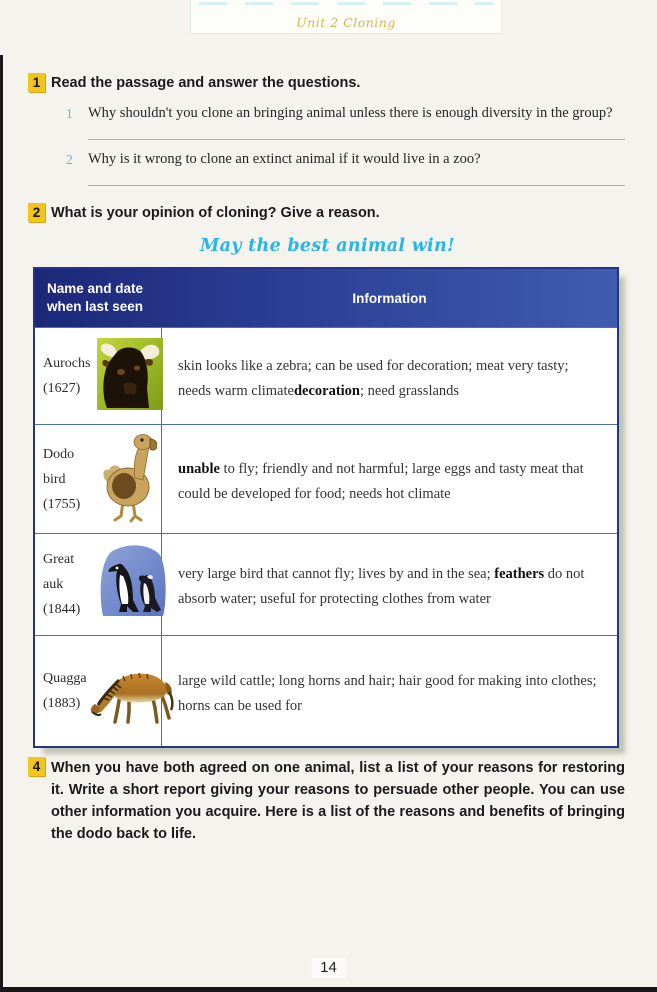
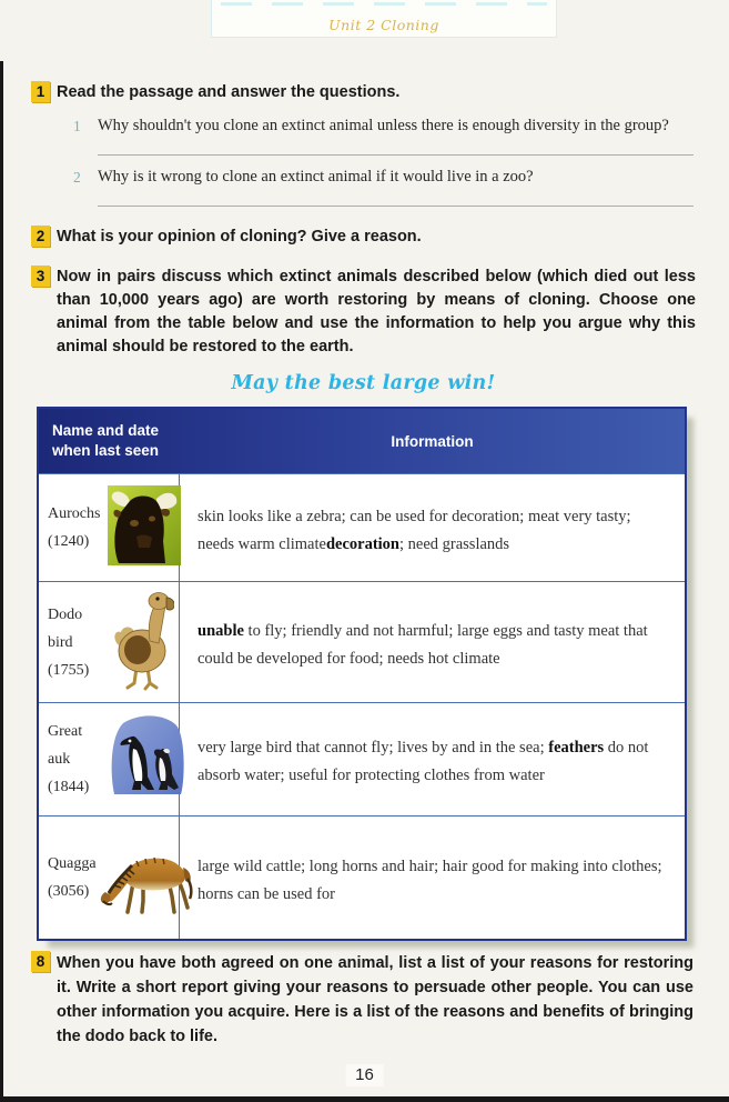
  Unit 2 Cloning
  1
  Read the passage and answer the questions.
  1
- Why shouldn't you clone an bringing animal unless there is enough diversity in the group?
+ Why shouldn't you clone an extinct animal unless there is enough diversity in the group?
  2
  Why is it wrong to clone an extinct animal if it would live in a zoo?
  2
  What is your opinion of cloning? Give a reason.
+ 3
+ Now in pairs discuss which extinct animals described below (which died out less than 10,000 years ago) are worth restoring by means of cloning. Choose one animal from the table below and use the information to help you argue why this animal should be restored to the earth.
- May the best animal win!
+ May the best large win!
  Name and date when last seen
  Information
  Aurochs
- (1627)
+ (1240)
  skin looks like a zebra; can be used for decoration; meat very tasty; needs warm climatedecoration; need grasslands
  Dodo bird
  (1755)
  unable to fly; friendly and not harmful; large eggs and tasty meat that could be developed for food; needs hot climate
  Great auk
  (1844)
  very large bird that cannot fly; lives by and in the sea; feathers do not absorb water; useful for protecting clothes from water
  Quagga
- (1883)
+ (3056)
  large wild cattle; long horns and hair; hair good for making into clothes; horns can be used for
- 4
+ 8
  When you have both agreed on one animal, list a list of your reasons for restoring it. Write a short report giving your reasons to persuade other people. You can use other information you acquire. Here is a list of the reasons and benefits of bringing the dodo back to life.
- 14
+ 16
